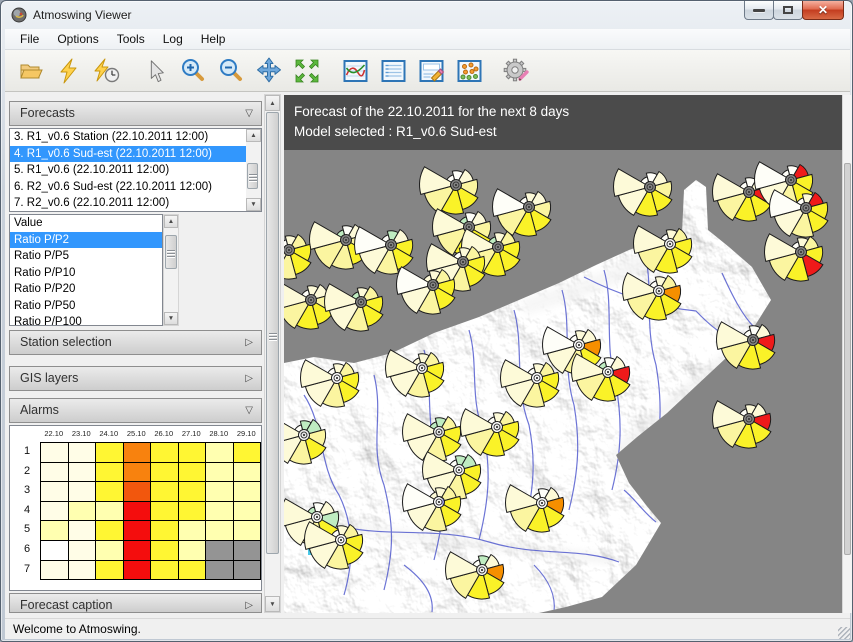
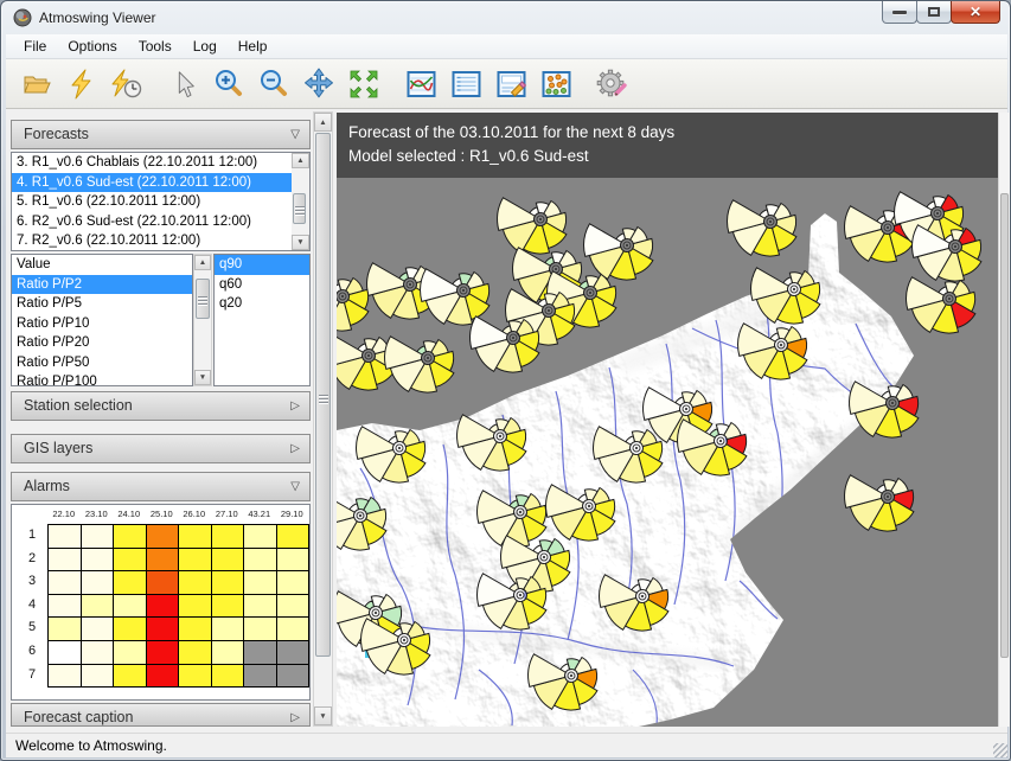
  Atmoswing Viewer
  ✕
  File
  Options
  Tools
  Log
  Help
  Forecasts
  ▽
- 3. R1_v0.6 Station (22.10.2011 12:00)
+ 3. R1_v0.6 Chablais (22.10.2011 12:00)
  4. R1_v0.6 Sud-est (22.10.2011 12:00)
  5. R1_v0.6 (22.10.2011 12:00)
  6. R2_v0.6 Sud-est (22.10.2011 12:00)
  7. R2_v0.6 (22.10.2011 12:00)
  Value
  Ratio P/P2
  Ratio P/P5
  Ratio P/P10
  Ratio P/P20
  Ratio P/P50
  Ratio P/P100
+ q90
+ q60
+ q20
  Station selection
  ▷
  GIS layers
  ▷
  Alarms
  ▽
  22.10
  23.10
  24.10
  25.10
  26.10
  27.10
- 28.10
+ 43.21
  29.10
  1
  2
  3
  4
  5
  6
  7
  Forecast caption
  ▷
- Forecast of the 22.10.2011 for the next 8 days
+ Forecast of the 03.10.2011 for the next 8 days
  Model selected : R1_v0.6 Sud-est
  Welcome to Atmoswing.
